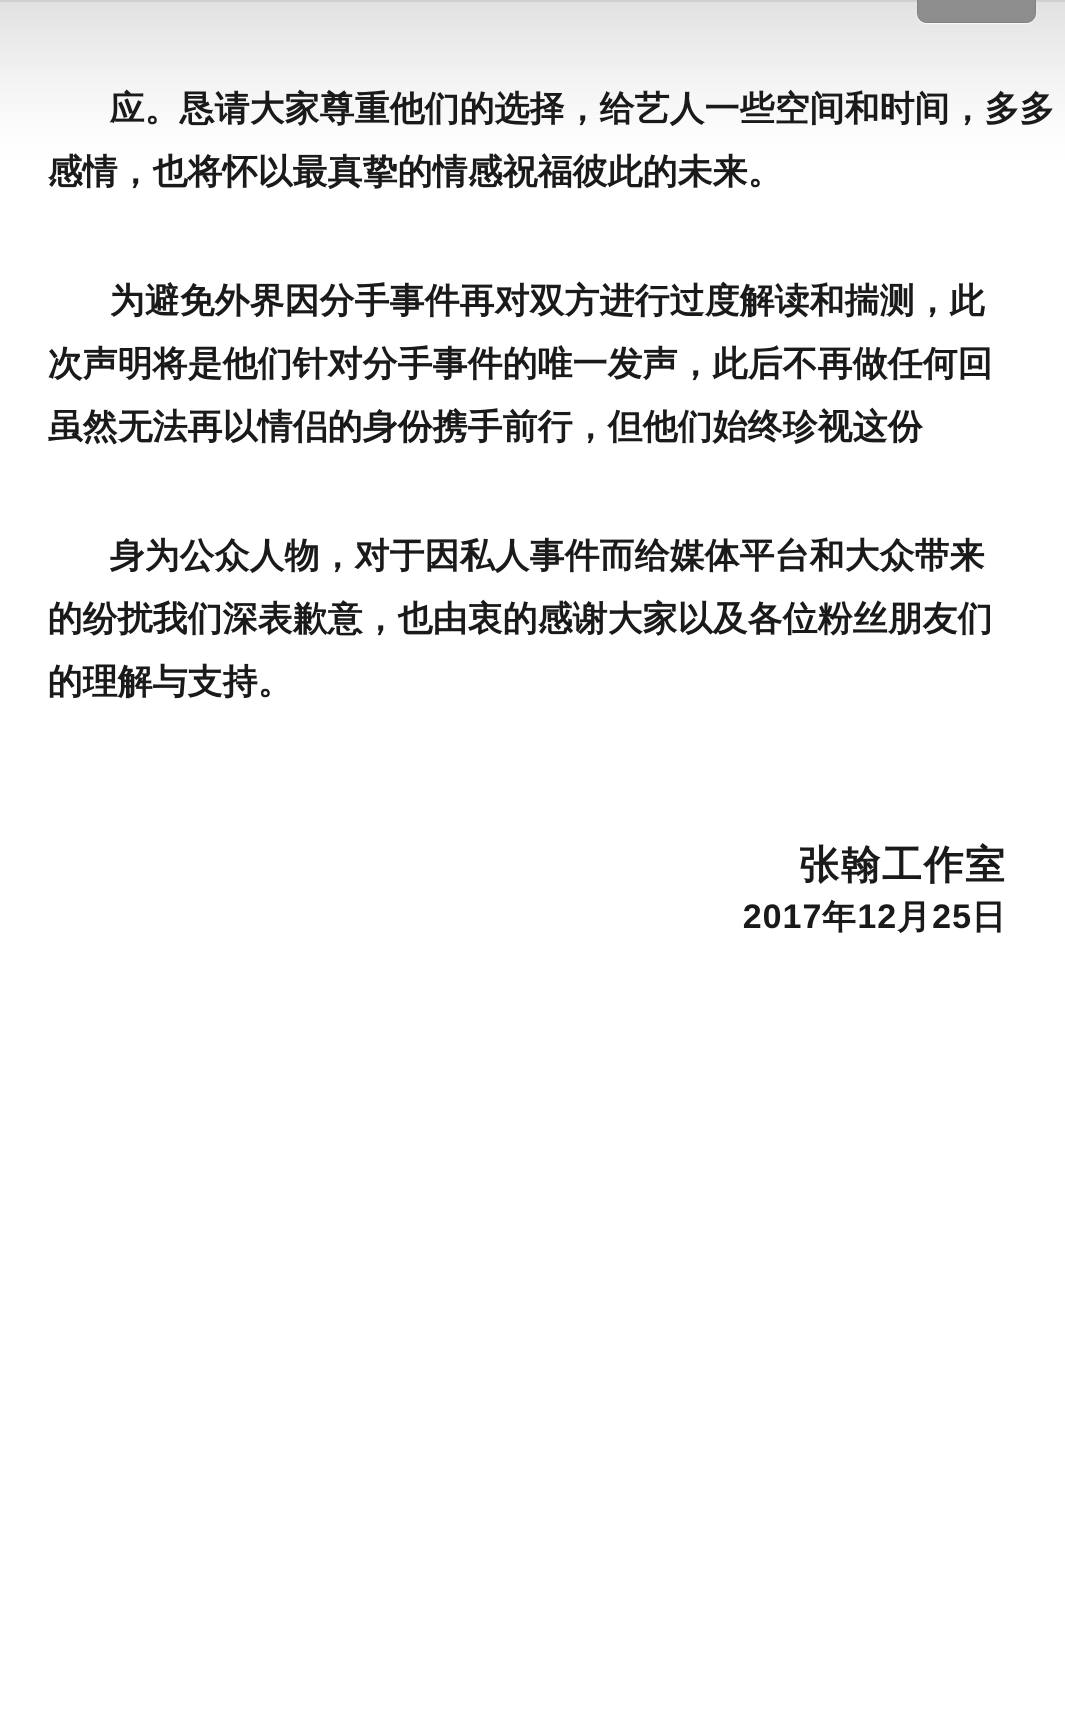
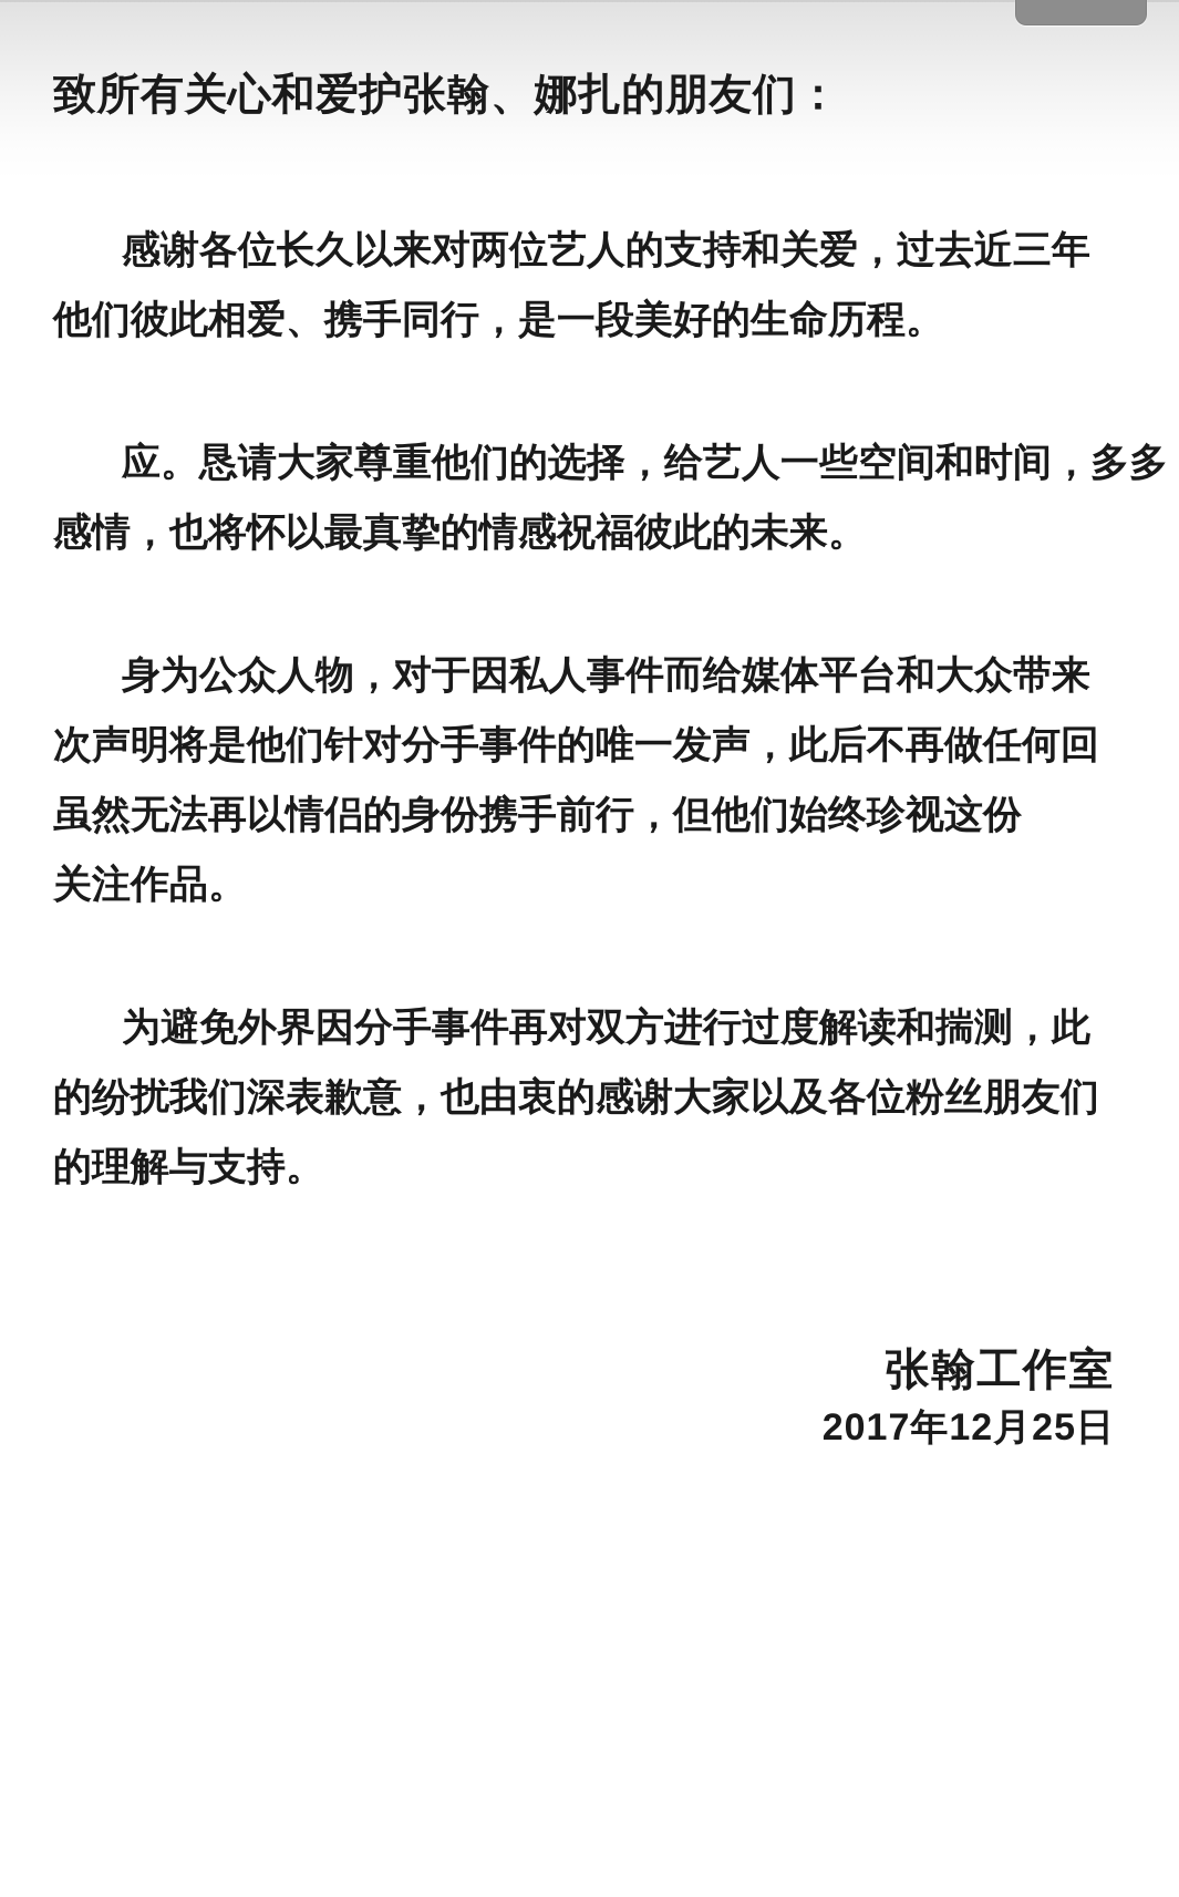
+ 致所有关心和爱护张翰、娜扎的朋友们：
+ 感谢各位长久以来对两位艺人的支持和关爱，过去近三年
+ 他们彼此相爱、携手同行，是一段美好的生命历程。
  应。恳请大家尊重他们的选择，给艺人一些空间和时间，多多
  感情，也将怀以最真挚的情感祝福彼此的未来。
- 为避免外界因分手事件再对双方进行过度解读和揣测，此
+ 身为公众人物，对于因私人事件而给媒体平台和大众带来
  次声明将是他们针对分手事件的唯一发声，此后不再做任何回
  虽然无法再以情侣的身份携手前行，但他们始终珍视这份
+ 关注作品。
- 身为公众人物，对于因私人事件而给媒体平台和大众带来
+ 为避免外界因分手事件再对双方进行过度解读和揣测，此
  的纷扰我们深表歉意，也由衷的感谢大家以及各位粉丝朋友们
  的理解与支持。
  张翰工作室
  2017年12月25日
